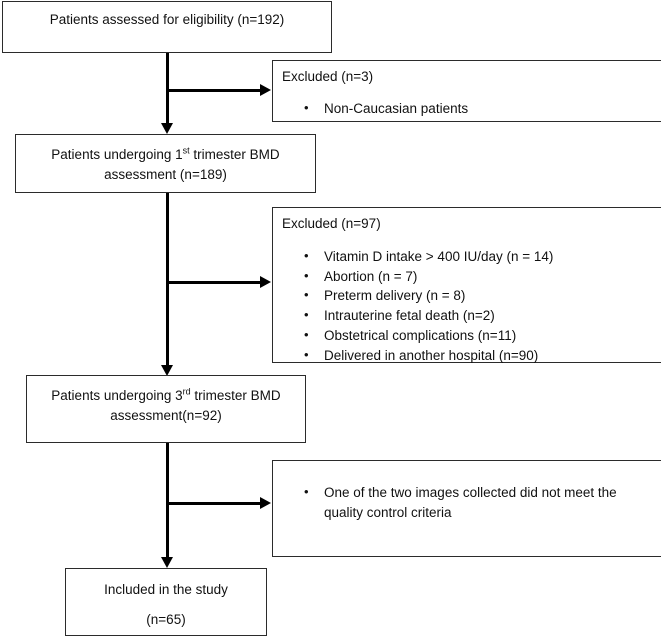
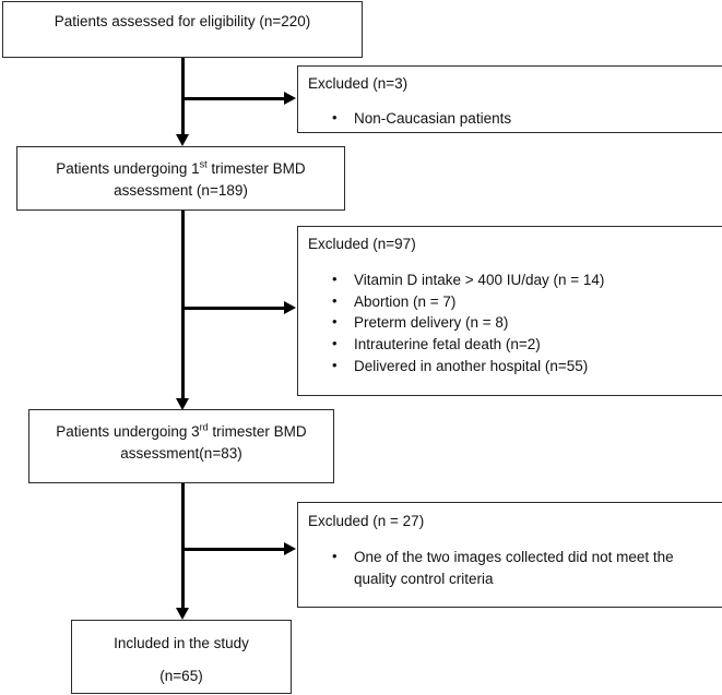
- Patients assessed for eligibility (n=192)
+ Patients assessed for eligibility (n=220)
  Excluded (n=3)
  Non-Caucasian patients
  Patients undergoing 1st trimester BMD
  assessment (n=189)
  Excluded (n=97)
  Vitamin D intake > 400 IU/day (n = 14)
  Abortion (n = 7)
  Preterm delivery (n = 8)
  Intrauterine fetal death (n=2)
- Obstetrical complications (n=11)
- Delivered in another hospital (n=90)
+ Delivered in another hospital (n=55)
  Patients undergoing 3rd trimester BMD
- assessment(n=92)
+ assessment(n=83)
+ Excluded (n = 27)
  One of the two images collected did not meet the quality control criteria
  Included in the study
  (n=65)
